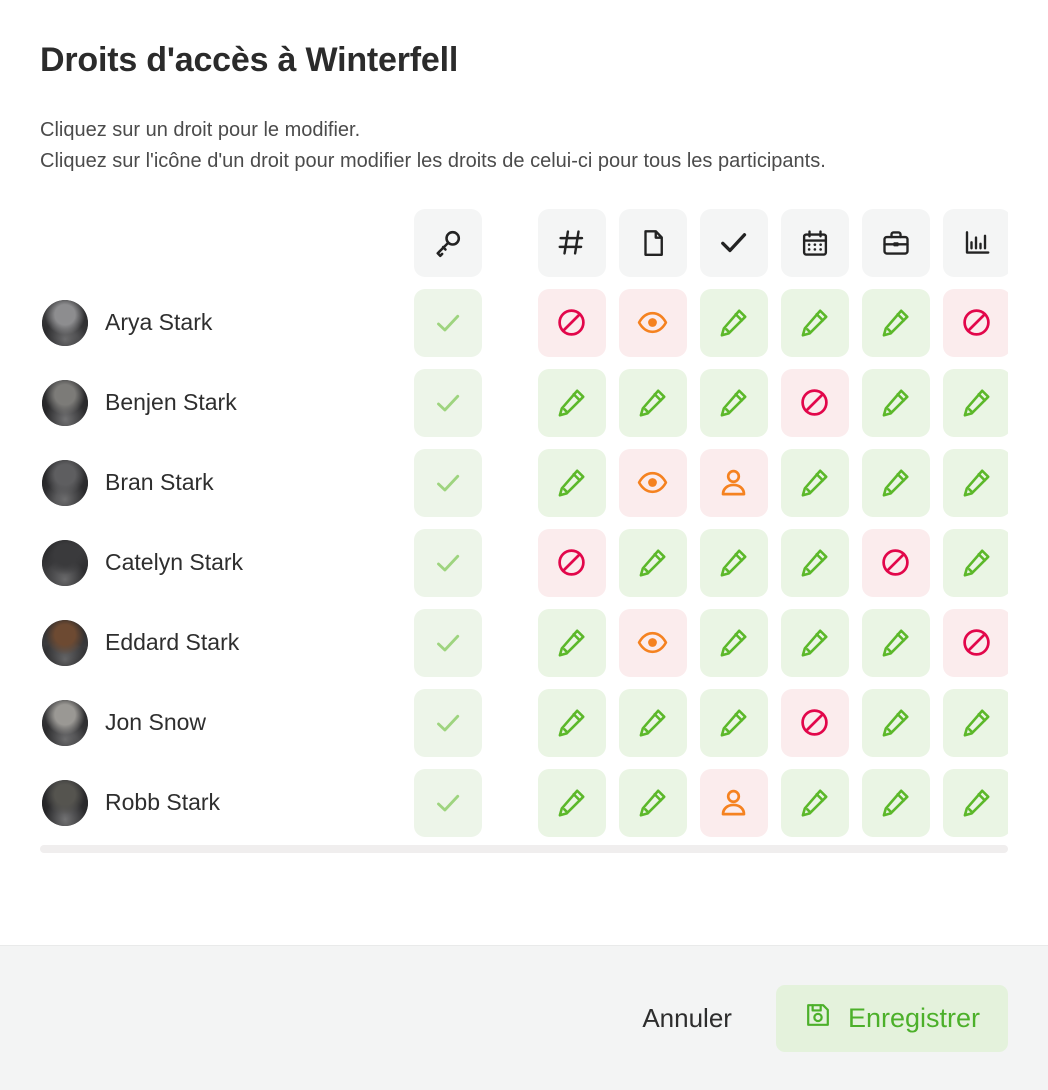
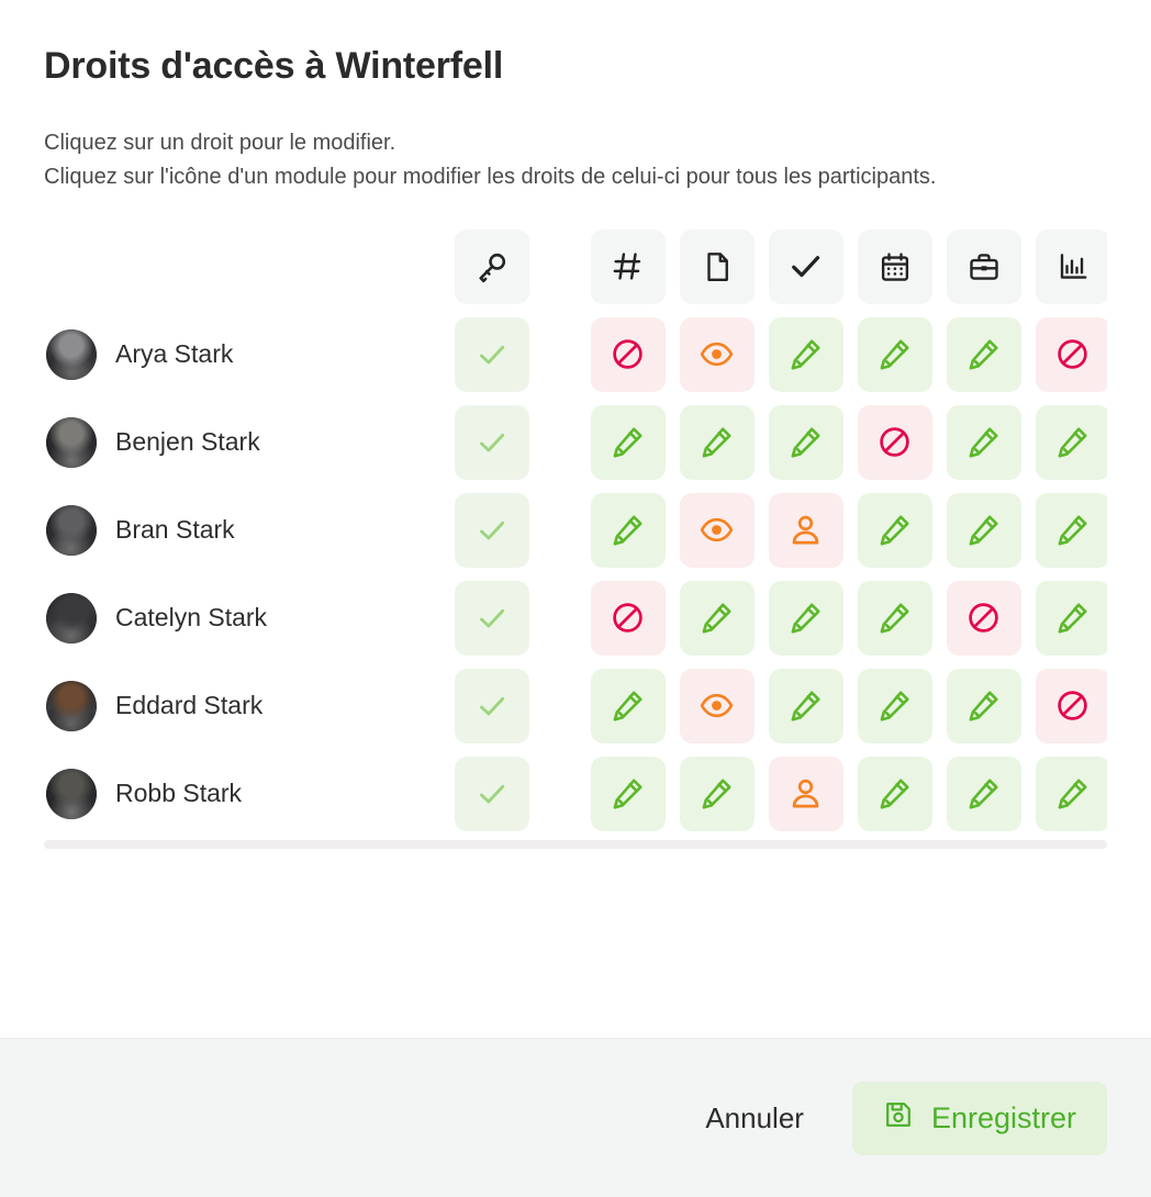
  Droits d'accès à Winterfell
  Cliquez sur un droit pour le modifier.
- Cliquez sur l'icône d'un droit pour modifier les droits de celui-ci pour tous les participants.
+ Cliquez sur l'icône d'un module pour modifier les droits de celui-ci pour tous les participants.
  Arya Stark
  Benjen Stark
  Bran Stark
  Catelyn Stark
  Eddard Stark
- Jon Snow
  Robb Stark
  Annuler
  Enregistrer
